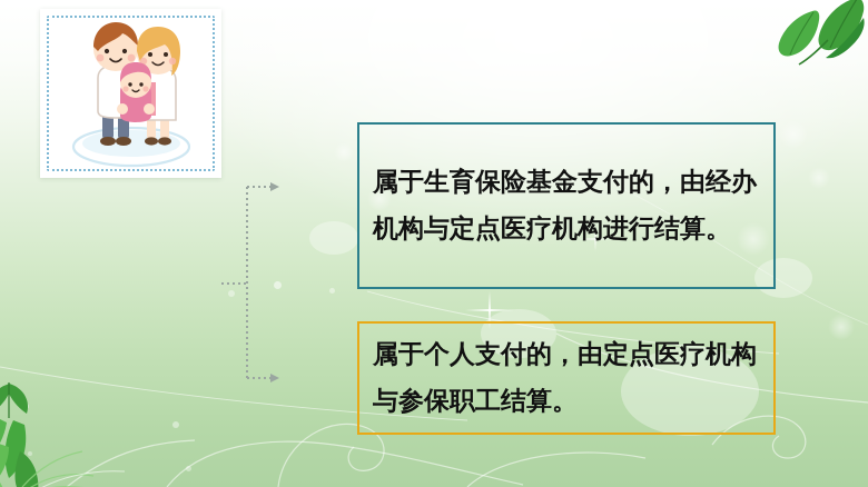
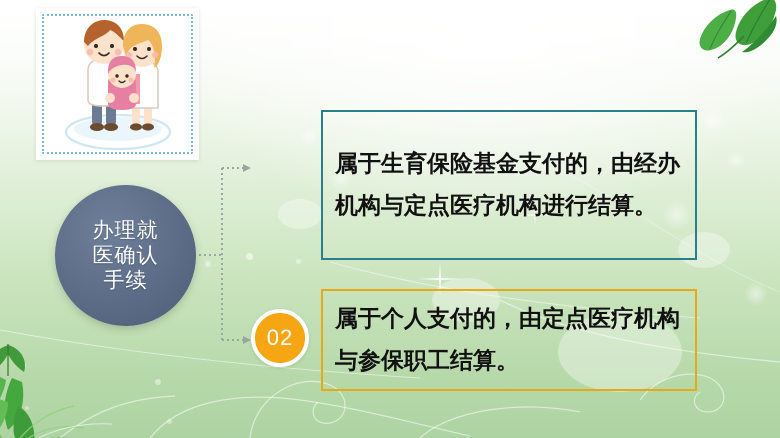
+ 办理就
+ 医确认
+ 手续
+ 02
  属于生育保险基金支付的，由经办机构与定点医疗机构进行结算。
  属于个人支付的，由定点医疗机构与参保职工结算。
